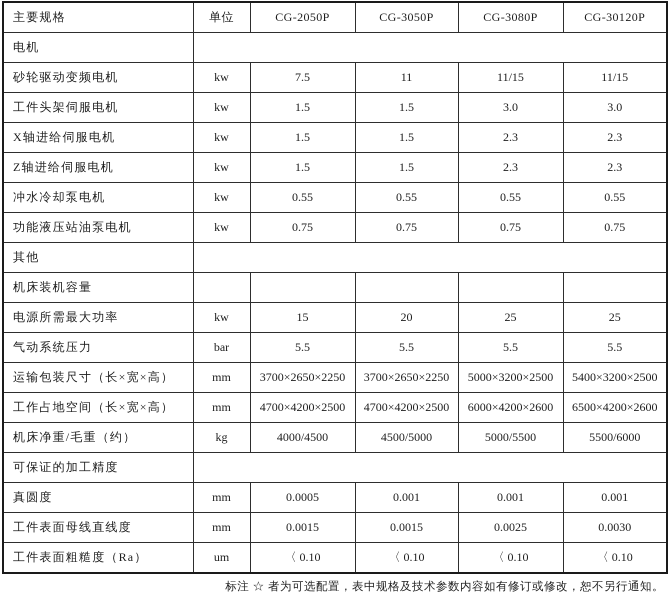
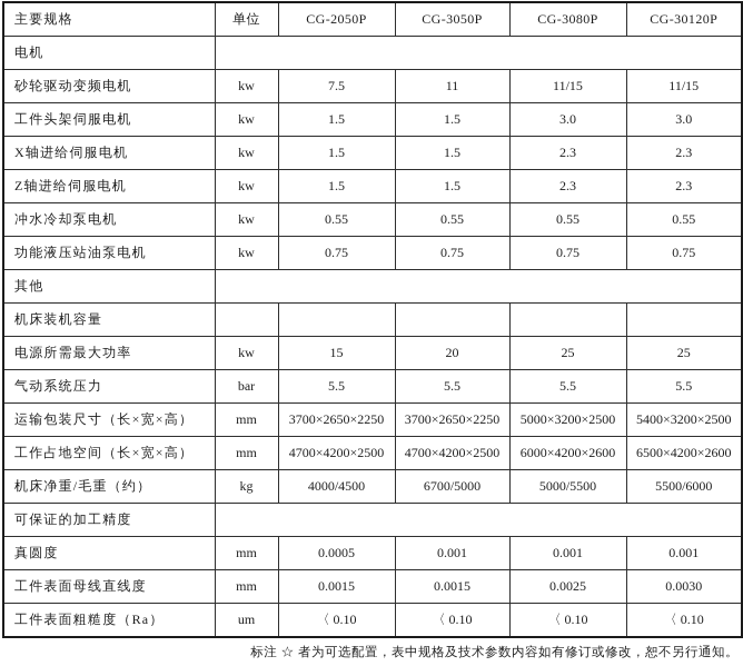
  主要规格	单位	CG-2050P	CG-3050P	CG-3080P	CG-30120P
  电机
  砂轮驱动变频电机	kw	7.5	11	11/15	11/15
  工件头架伺服电机	kw	1.5	1.5	3.0	3.0
  X轴进给伺服电机	kw	1.5	1.5	2.3	2.3
  Z轴进给伺服电机	kw	1.5	1.5	2.3	2.3
  冲水冷却泵电机	kw	0.55	0.55	0.55	0.55
  功能液压站油泵电机	kw	0.75	0.75	0.75	0.75
  其他
  机床装机容量
  电源所需最大功率	kw	15	20	25	25
  气动系统压力	bar	5.5	5.5	5.5	5.5
  运输包装尺寸（长×宽×高）	mm	3700×2650×2250	3700×2650×2250	5000×3200×2500	5400×3200×2500
  工作占地空间（长×宽×高）	mm	4700×4200×2500	4700×4200×2500	6000×4200×2600	6500×4200×2600
- 机床净重/毛重（约）	kg	4000/4500	4500/5000	5000/5500	5500/6000
+ 机床净重/毛重（约）	kg	4000/4500	6700/5000	5000/5500	5500/6000
  可保证的加工精度
  真圆度	mm	0.0005	0.001	0.001	0.001
  工件表面母线直线度	mm	0.0015	0.0015	0.0025	0.0030
  工件表面粗糙度（Ra）	um	〈 0.10	〈 0.10	〈 0.10	〈 0.10
  标注 ☆ 者为可选配置，表中规格及技术参数内容如有修订或修改，恕不另行通知。
